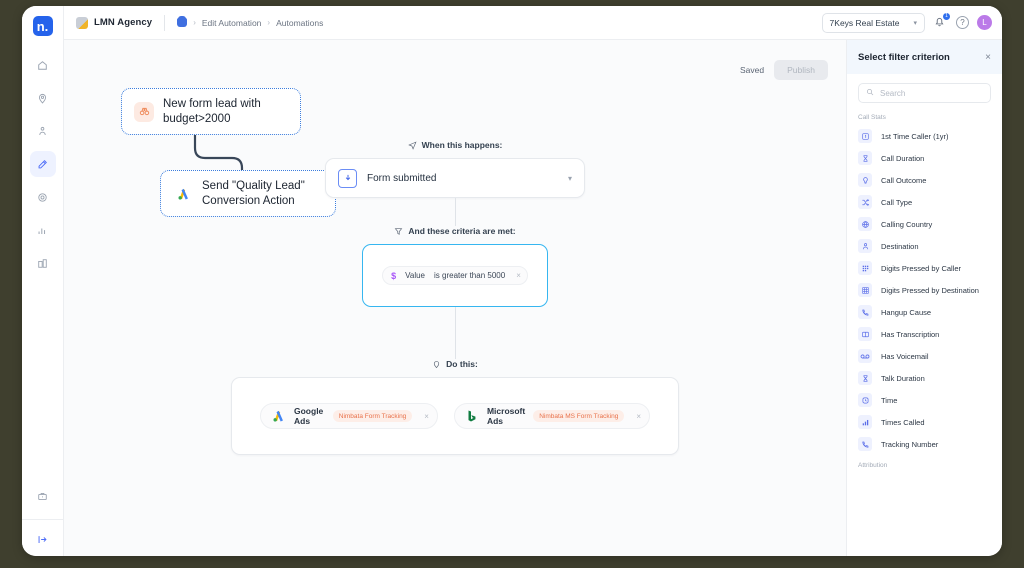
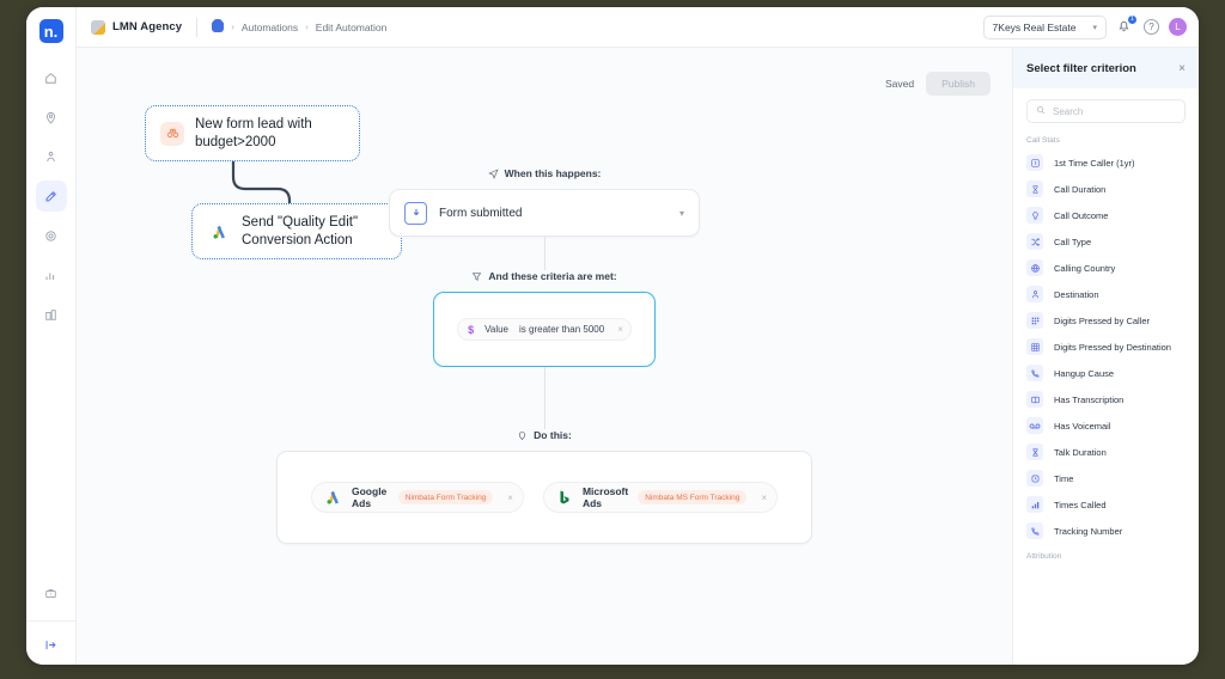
  n.
  LMN Agency
  ›
- Edit Automation
+ Automations
  ›
- Automations
+ Edit Automation
  7Keys Real Estate
  ?
  L
  Saved
  Publish
  New form lead with budget>2000
- Send "Quality Lead" Conversion Action
+ Send "Quality Edit" Conversion Action
  When this happens:
  Form submitted
  ▾
  And these criteria are met:
  $
  Value
  is greater than 5000
  ×
  Do this:
  Google Ads
  ×
  Microsoft Ads
  ×
  Select filter criterion
  ×
  Search
  1st Time Caller (1yr)
  Call Duration
  Call Outcome
  Call Type
  Calling Country
  Destination
  Digits Pressed by Caller
  Digits Pressed by Destination
  Hangup Cause
  Has Transcription
  Has Voicemail
  Talk Duration
  Time
  Times Called
  Tracking Number
